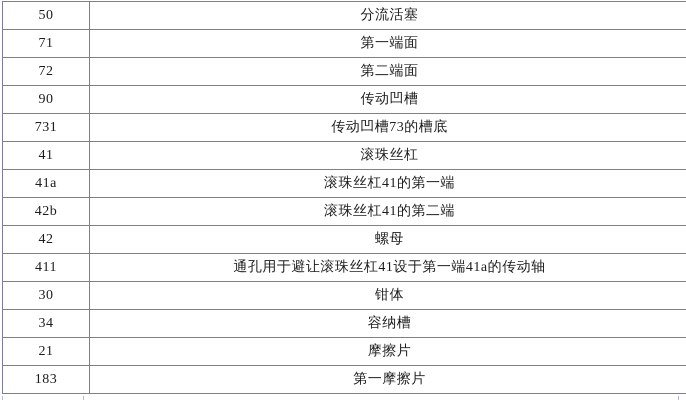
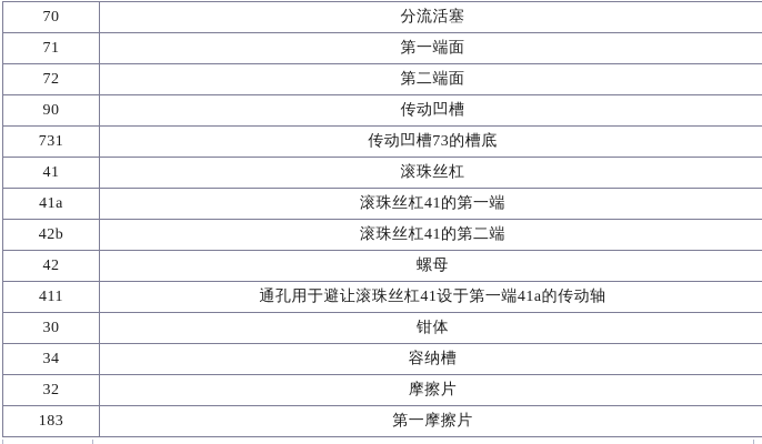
- 50	分流活塞
+ 70	分流活塞
  71	第一端面
  72	第二端面
  90	传动凹槽
  731	传动凹槽73的槽底
  41	滚珠丝杠
  41a	滚珠丝杠41的第一端
  42b	滚珠丝杠41的第二端
  42	螺母
  411	通孔用于避让滚珠丝杠41设于第一端41a的传动轴
  30	钳体
  34	容纳槽
- 21	摩擦片
+ 32	摩擦片
  183	第一摩擦片
